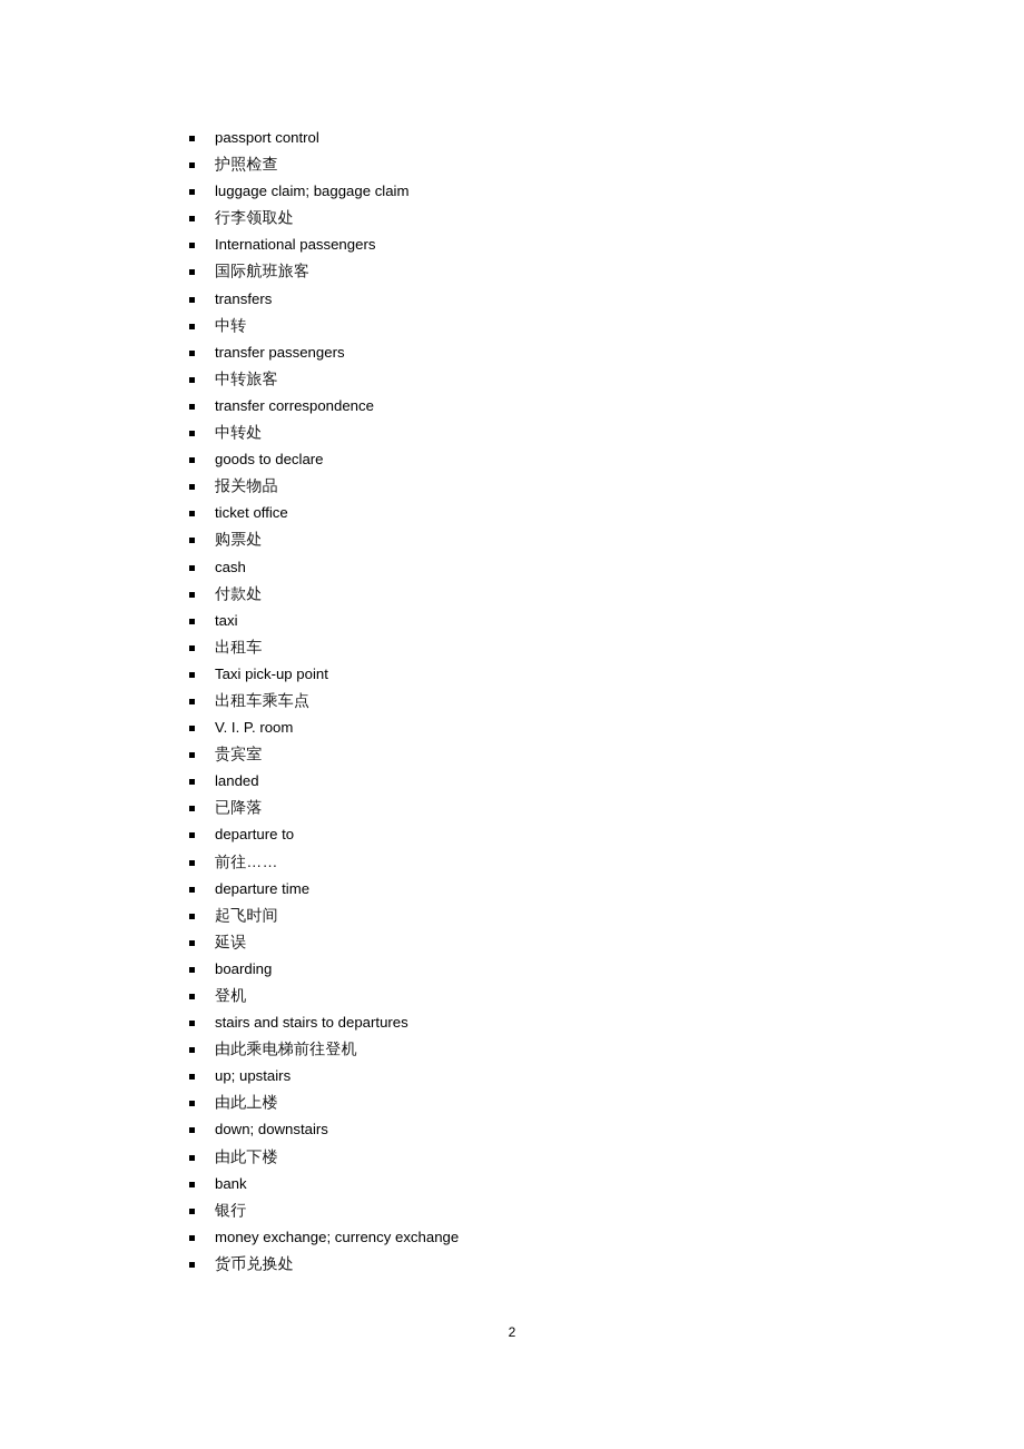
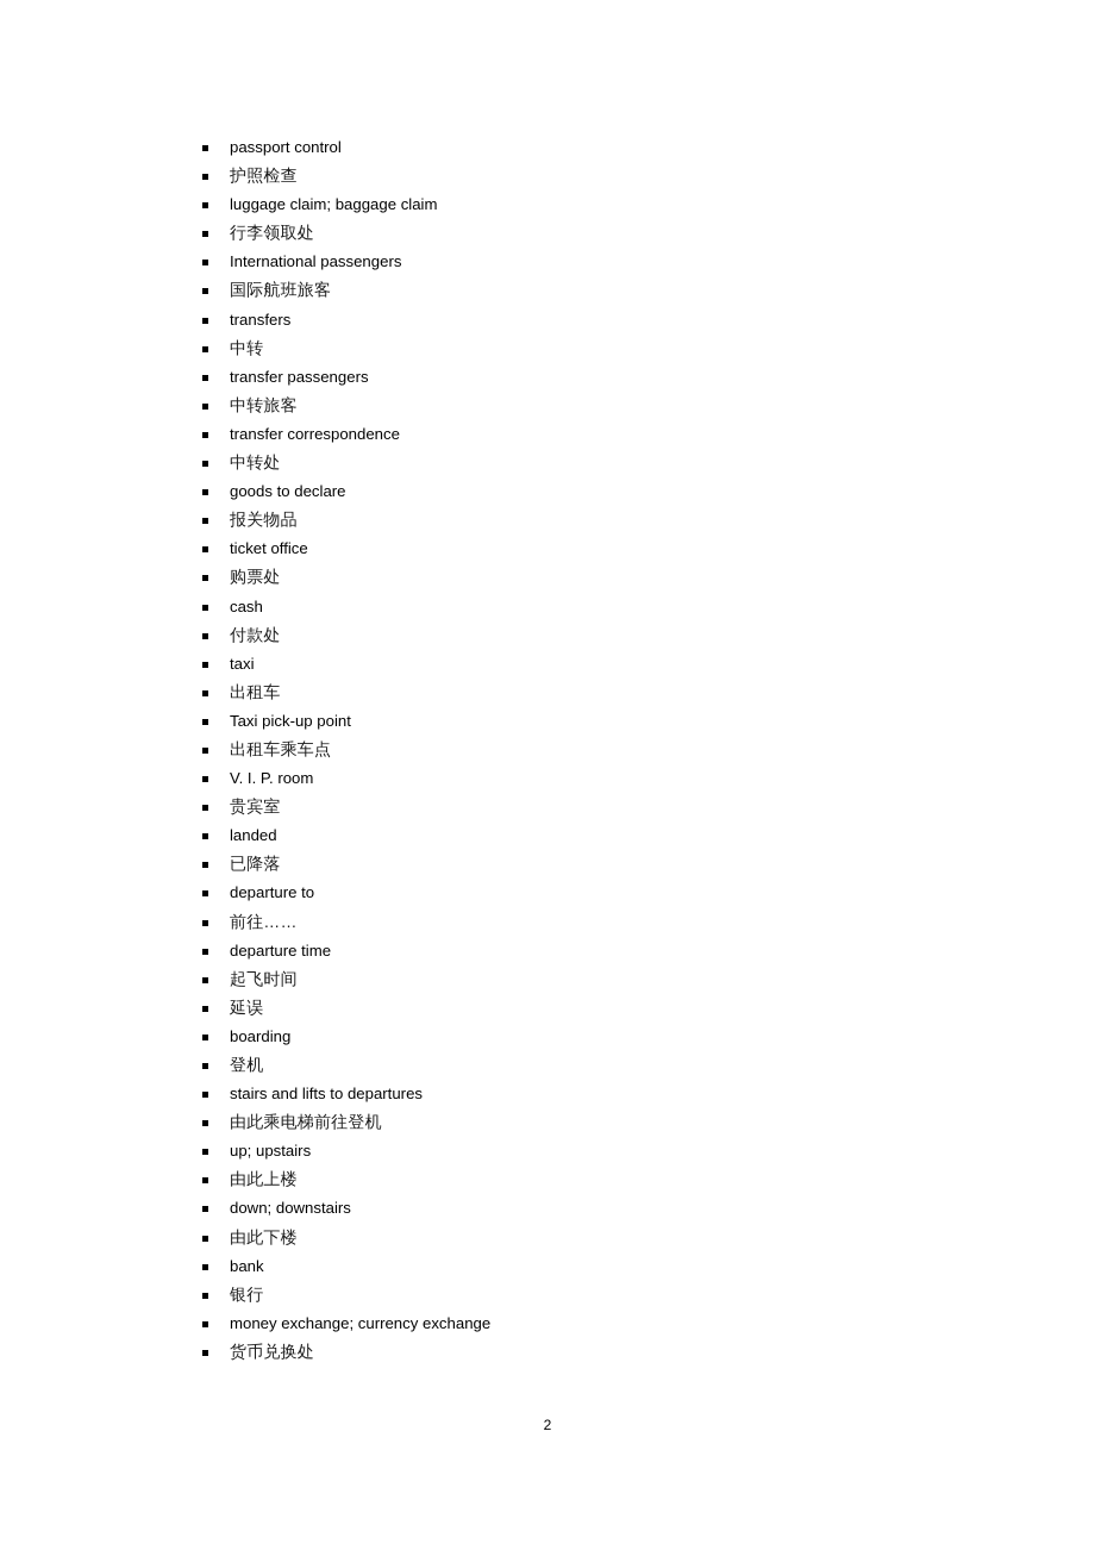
  passport control
  护照检查
  luggage claim; baggage claim
  行李领取处
  International passengers
  国际航班旅客
  transfers
  中转
  transfer passengers
  中转旅客
  transfer correspondence
  中转处
  goods to declare
  报关物品
  ticket office
  购票处
  cash
  付款处
  taxi
  出租车
  Taxi pick-up point
  出租车乘车点
  V. I. P. room
  贵宾室
  landed
  已降落
  departure to
  前往……
  departure time
  起飞时间
  延误
  boarding
  登机
- stairs and stairs to departures
+ stairs and lifts to departures
  由此乘电梯前往登机
  up; upstairs
  由此上楼
  down; downstairs
  由此下楼
  bank
  银行
  money exchange; currency exchange
  货币兑换处
  2
